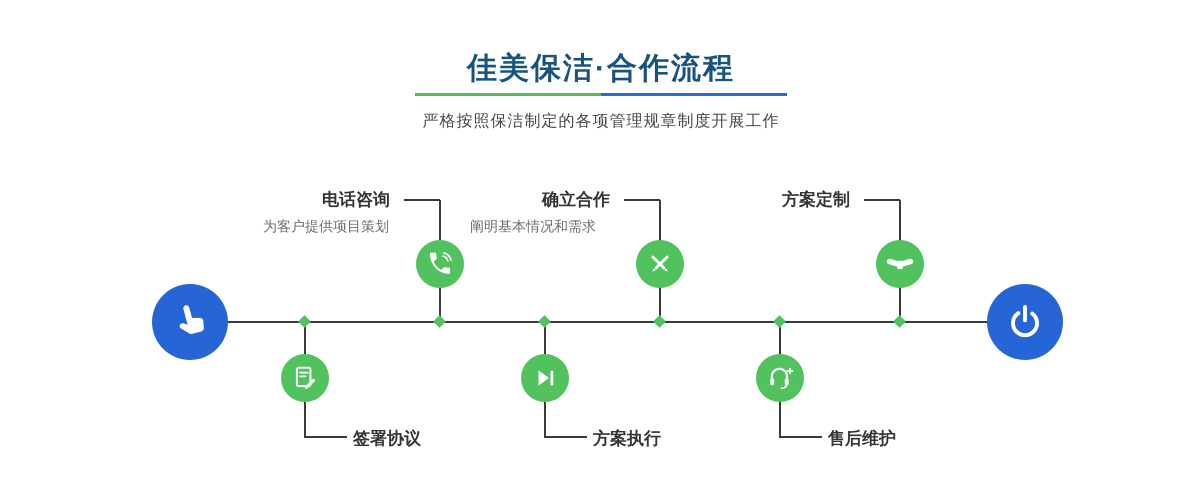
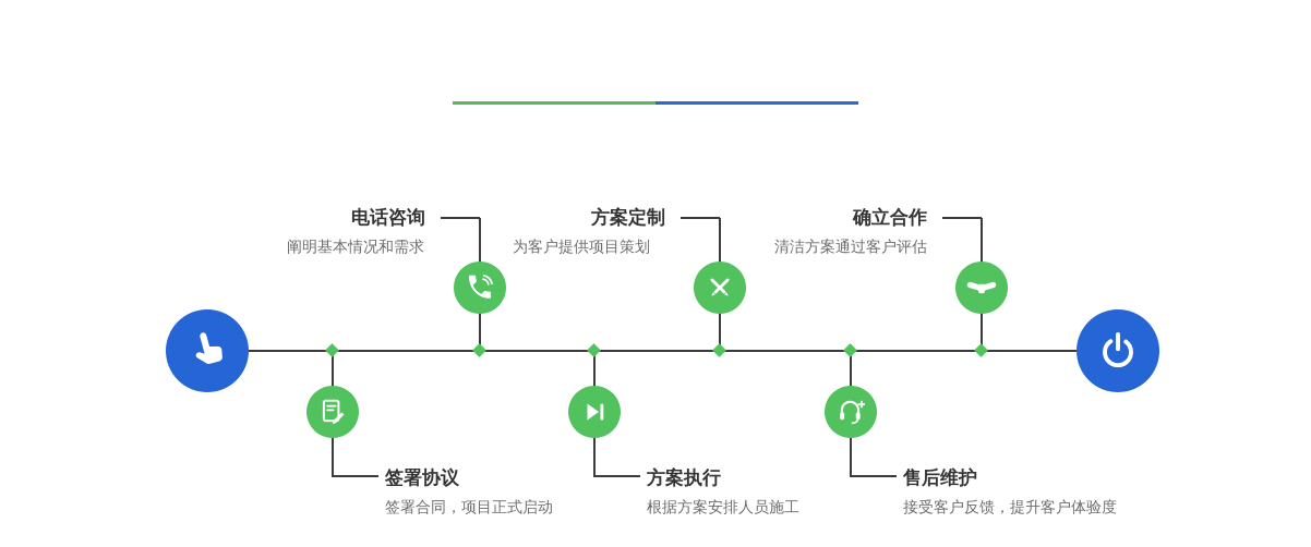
- 佳美保洁·合作流程
- 严格按照保洁制定的各项管理规章制度开展工作
  电话咨询
- 为客户提供项目策划
+ 阐明基本情况和需求
- 确立合作
+ 方案定制
- 阐明基本情况和需求
+ 为客户提供项目策划
- 方案定制
+ 确立合作
+ 清洁方案通过客户评估
  签署协议
+ 签署合同，项目正式启动
  方案执行
+ 根据方案安排人员施工
  售后维护
+ 接受客户反馈，提升客户体验度
